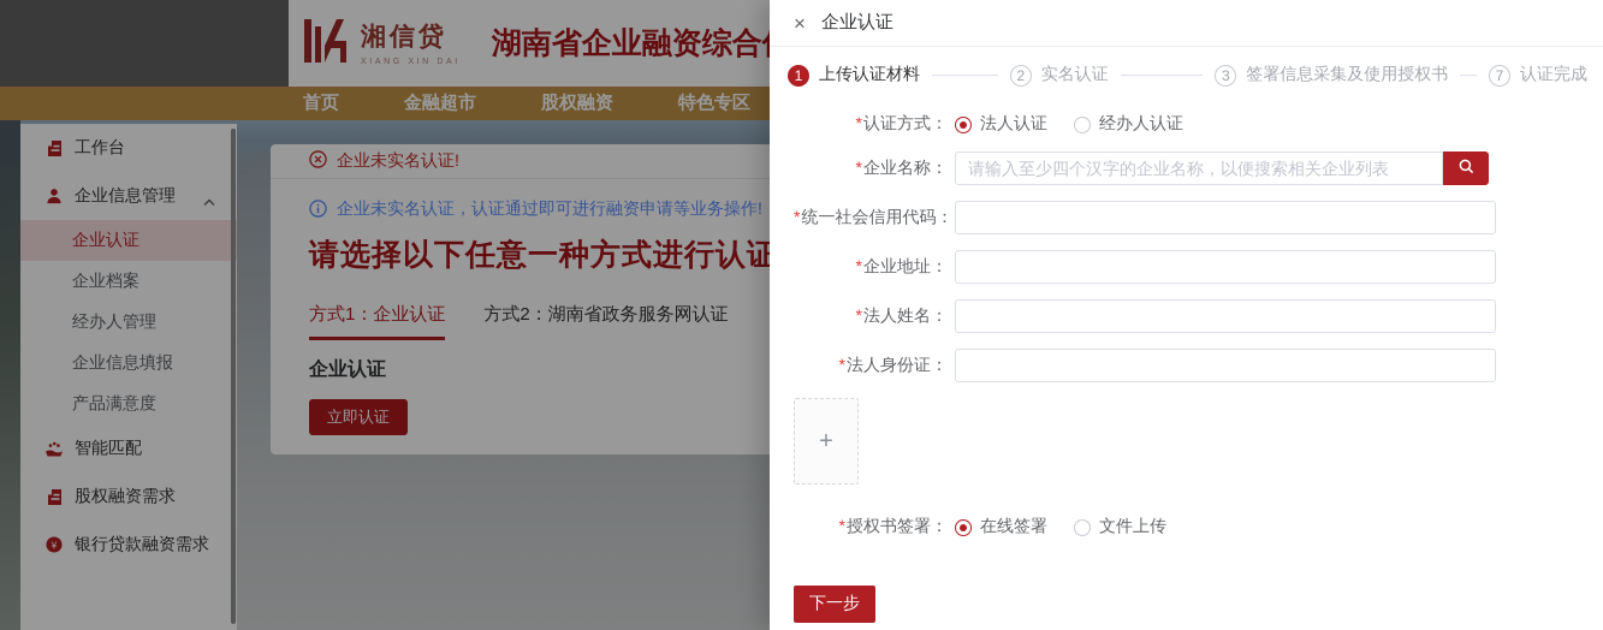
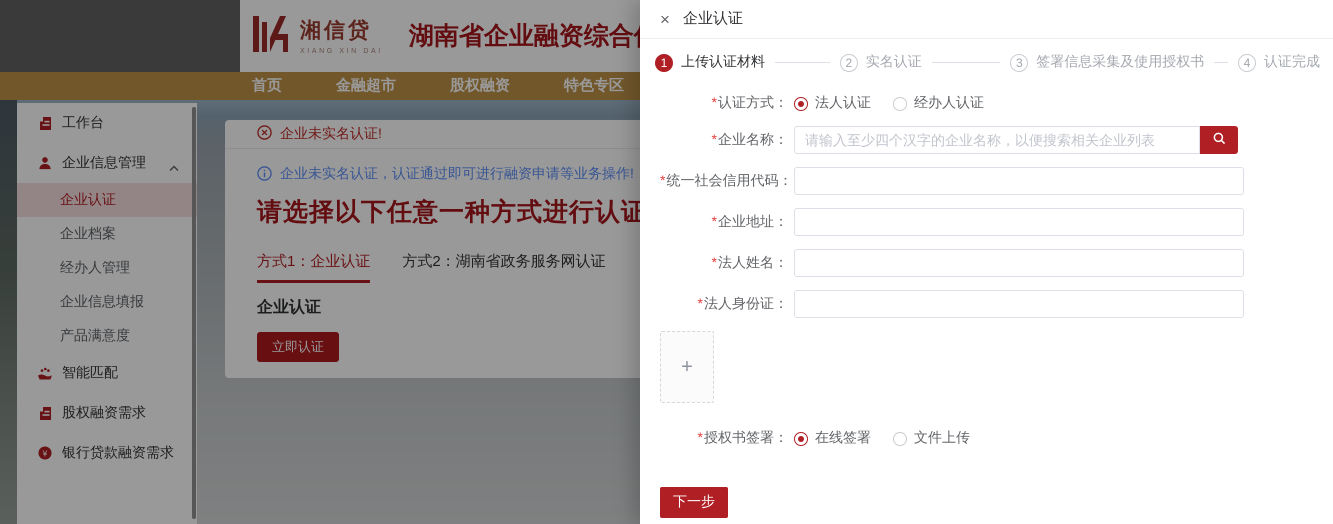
  湘信贷
  首页
  金融超市
  股权融资
  特色专区
  工作台
  企业信息管理
  企业认证
  企业档案
  经办人管理
  企业信息填报
  产品满意度
  智能匹配
  股权融资需求
  ¥
  银行贷款融资需求
  企业未实名认证!
  企业未实名认证，认证通过即可进行融资申请等业务操作!
  请选择以下任意一种方式进行认证
  方式1：企业认证
  方式2：湖南省政务服务网认证
  企业认证
  立即认证
  ×
  企业认证
  1
  上传认证材料
  2
  实名认证
  3
  签署信息采集及使用授权书
- 7
+ 4
  认证完成
  *认证方式：
  法人认证
  经办人认证
  *企业名称：
  请输入至少四个汉字的企业名称，以便搜索相关企业列表
  *统一社会信用代码：
  *企业地址：
  *法人姓名：
  *法人身份证：
  +
  *授权书签署：
  在线签署
  文件上传
  下一步
